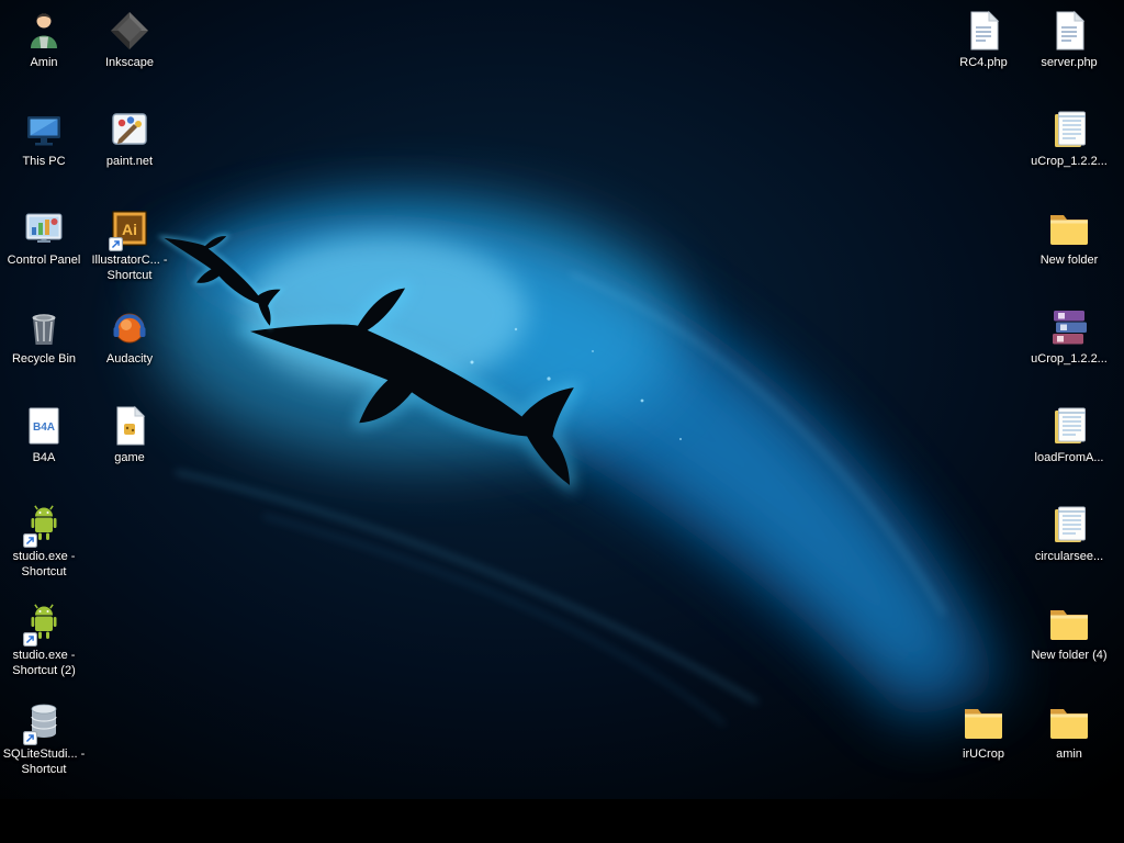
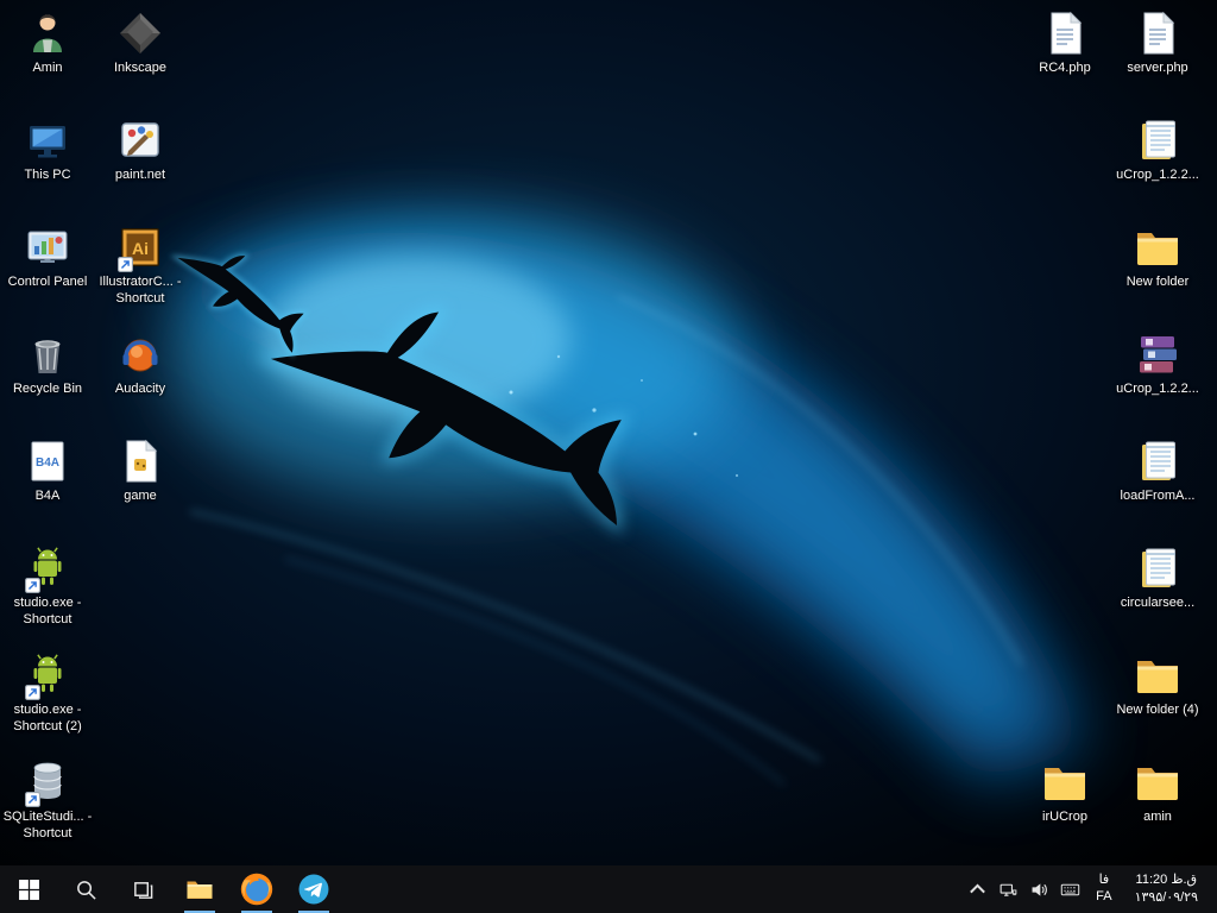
  Amin
  Inkscape
  This PC
  paint.net
  Control Panel
  Ai
  IllustratorC... - Shortcut
  Recycle Bin
  Audacity
  B4A
  B4A
  game
  studio.exe - Shortcut
  studio.exe - Shortcut (2)
  SQLiteStudi... - Shortcut
  RC4.php
  server.php
  uCrop_1.2.2...
  New folder
  uCrop_1.2.2...
  loadFromA...
  circularsee...
  New folder (4)
  irUCrop
  amin
+ فا
+ FA
+ 11:20 ق.ظ
+ ۱۳۹۵/۰۹/۲۹
